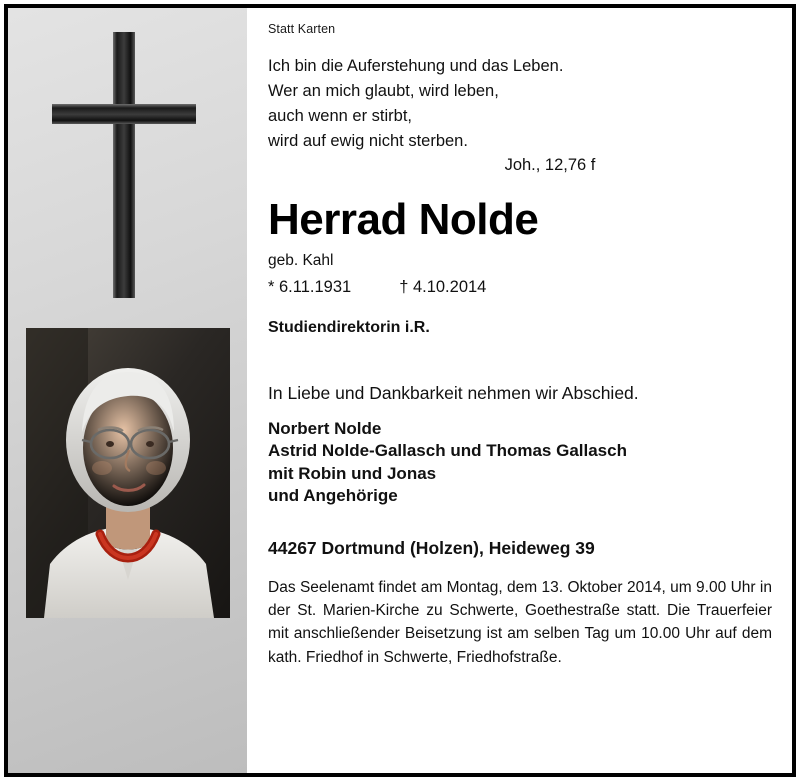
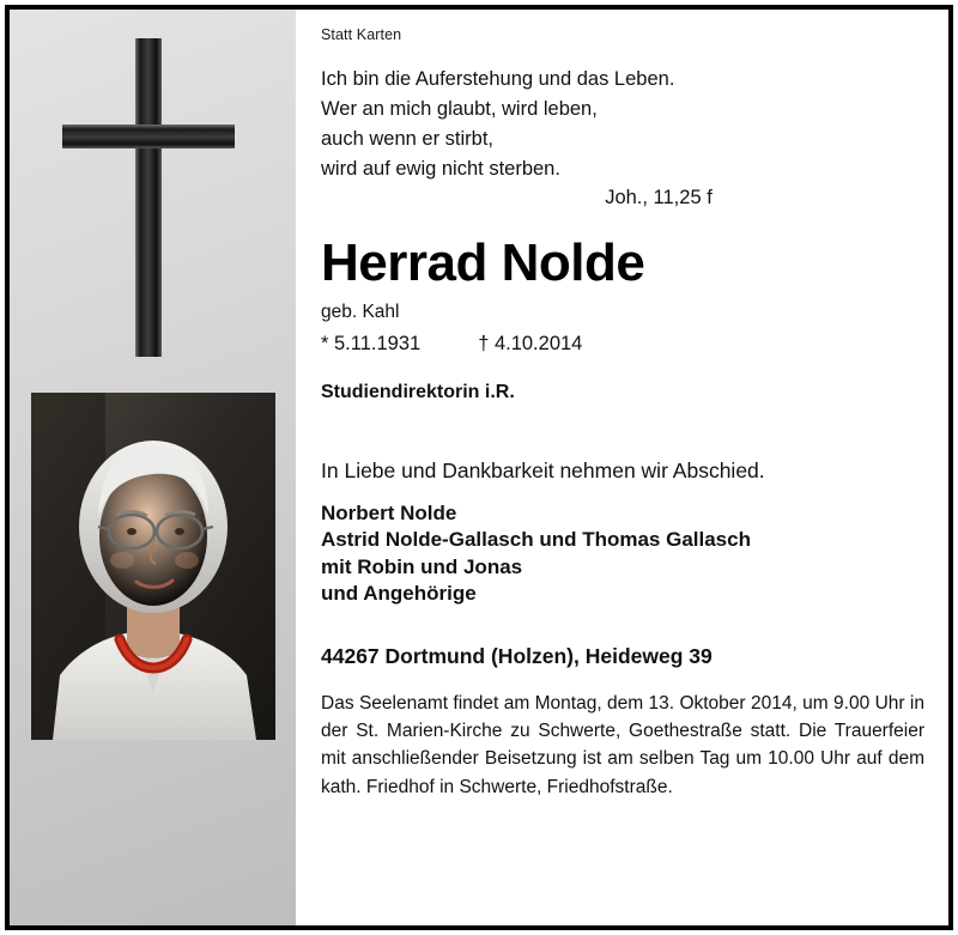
  Statt Karten
  Ich bin die Auferstehung und das Leben.
  Wer an mich glaubt, wird leben,
  auch wenn er stirbt,
  wird auf ewig nicht sterben.
- Joh., 12,76 f
+ Joh., 11,25 f
  Herrad Nolde
  geb. Kahl
- * 6.11.1931 † 4.10.2014
+ * 5.11.1931 † 4.10.2014
  Studiendirektorin i.R.
  In Liebe und Dankbarkeit nehmen wir Abschied.
  Norbert Nolde
  Astrid Nolde-Gallasch und Thomas Gallasch
  mit Robin und Jonas
  und Angehörige
  44267 Dortmund (Holzen), Heideweg 39
  Das Seelenamt findet am Montag, dem 13. Oktober 2014, um 9.00 Uhr in der St. Marien-Kirche zu Schwerte, Goethestraße statt. Die Trauerfeier mit anschließender Beisetzung ist am selben Tag um 10.00 Uhr auf dem kath. Friedhof in Schwerte, Friedhofstraße.
